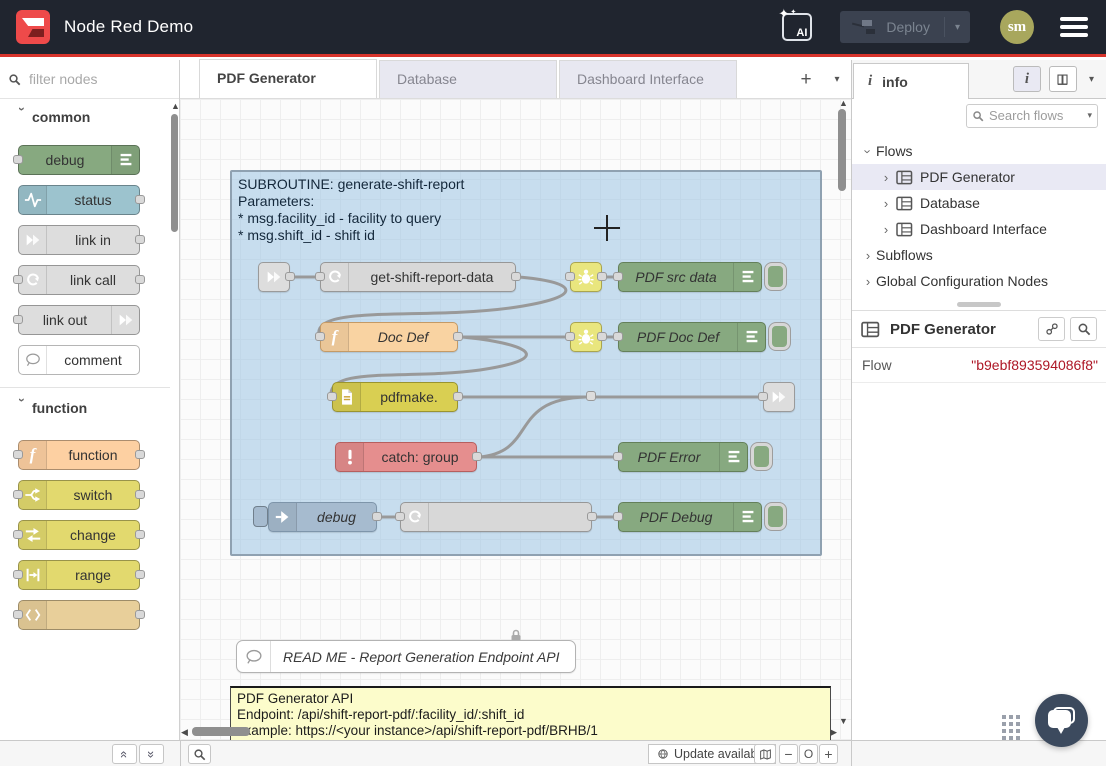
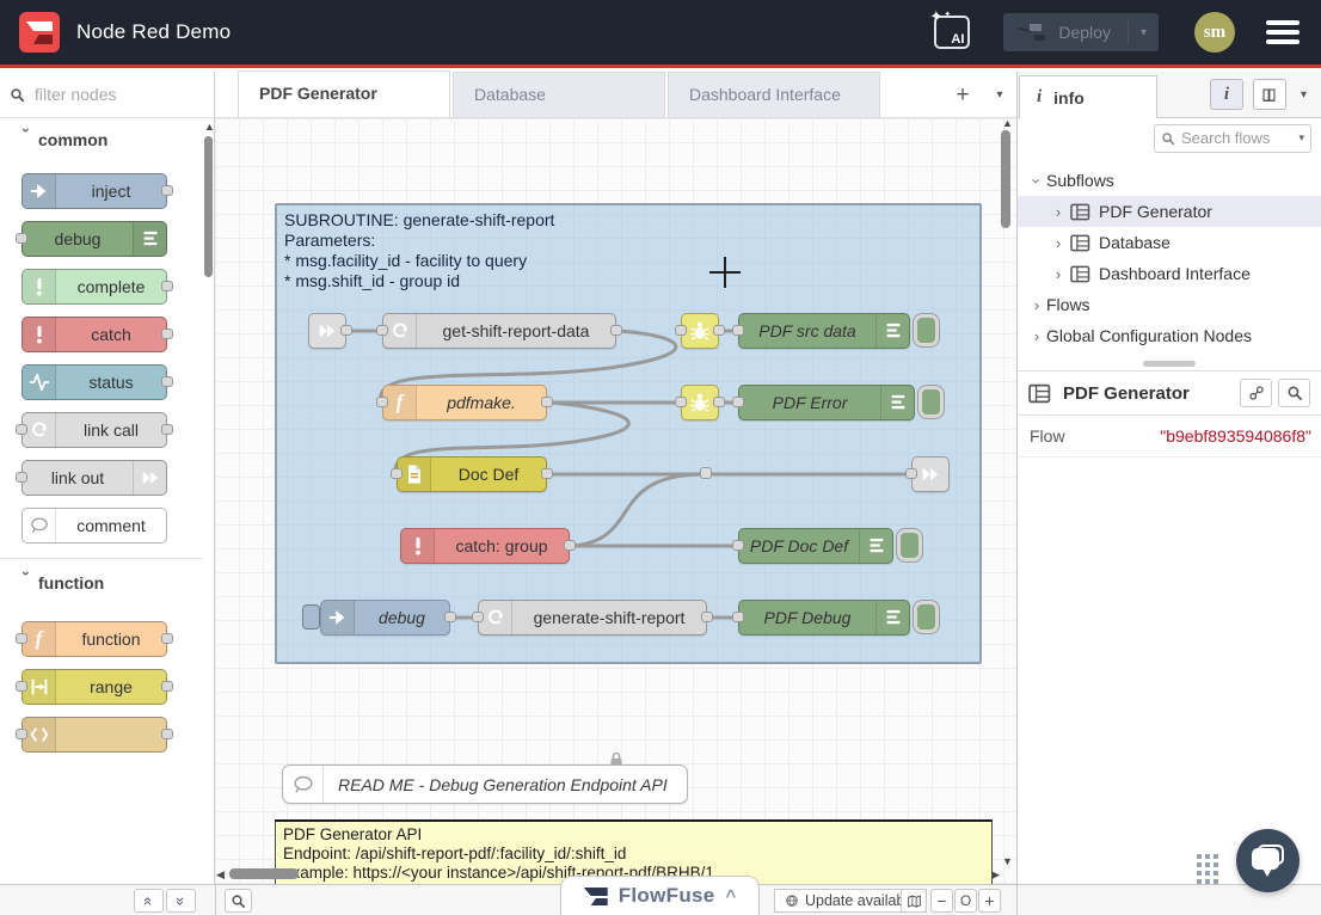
  Node Red Demo
  ✦
  AI
  Deploy
  ▾
  sm
  filter nodes
  common
+ inject
  debug
+ complete
+ catch
  status
- link in
  link call
  link out
  comment
  function
  f
  function
- switch
- change
  range
  ▲
  PDF Generator
  Database
  Dashboard Interface
  +
  ▾
  SUBROUTINE: generate-shift-report
  Parameters:
  * msg.facility_id - facility to query
- * msg.shift_id - shift id
+ * msg.shift_id - group id
  get-shift-report-data
  PDF src data
  f
- Doc Def
+ pdfmake.
- PDF Doc Def
+ PDF Error
- pdfmake.
+ Doc Def
  catch: group
- PDF Error
+ PDF Doc Def
  debug
+ generate-shift-report
  PDF Debug
- READ ME - Report Generation Endpoint API
+ READ ME - Debug Generation Endpoint API
  PDF Generator API
  Endpoint: /api/shift-report-pdf/:facility_id/:shift_id
  ample: https://<your instance>/api/shift-report-pdf/BRHB/1
  ▲
  ▼
  ◀
  ▶
  i
  info
  i
  ▾
  Search flows
  ▾
- Flows
+ Subflows
  ›
  PDF Generator
  ›
  Database
  ›
  Dashboard Interface
  ›
- Subflows
+ Flows
  ›
  Global Configuration Nodes
  PDF Generator
  Flow
  "b9ebf893594086f8"
  Update availa
  −
  O
  +
+ FlowFuse
+ ^
